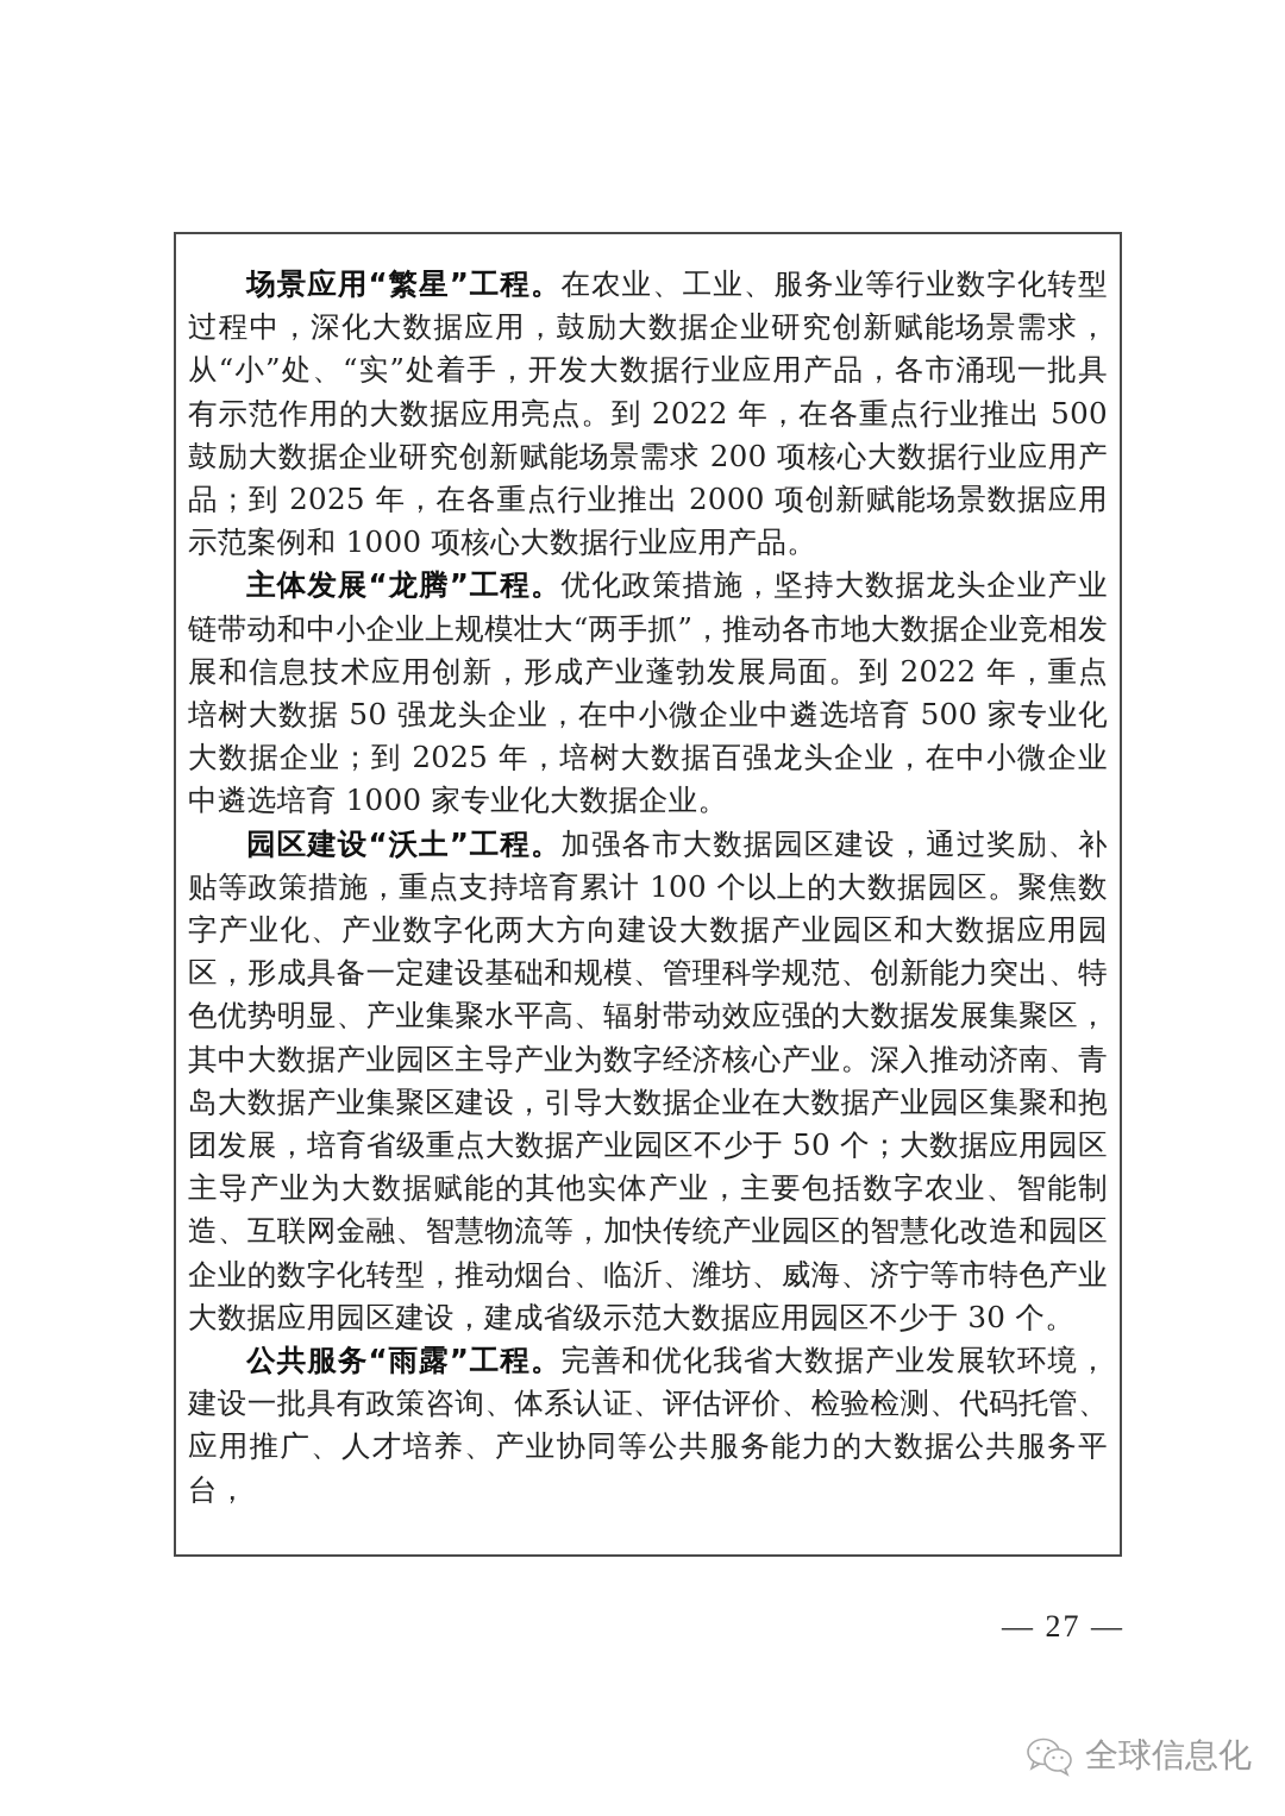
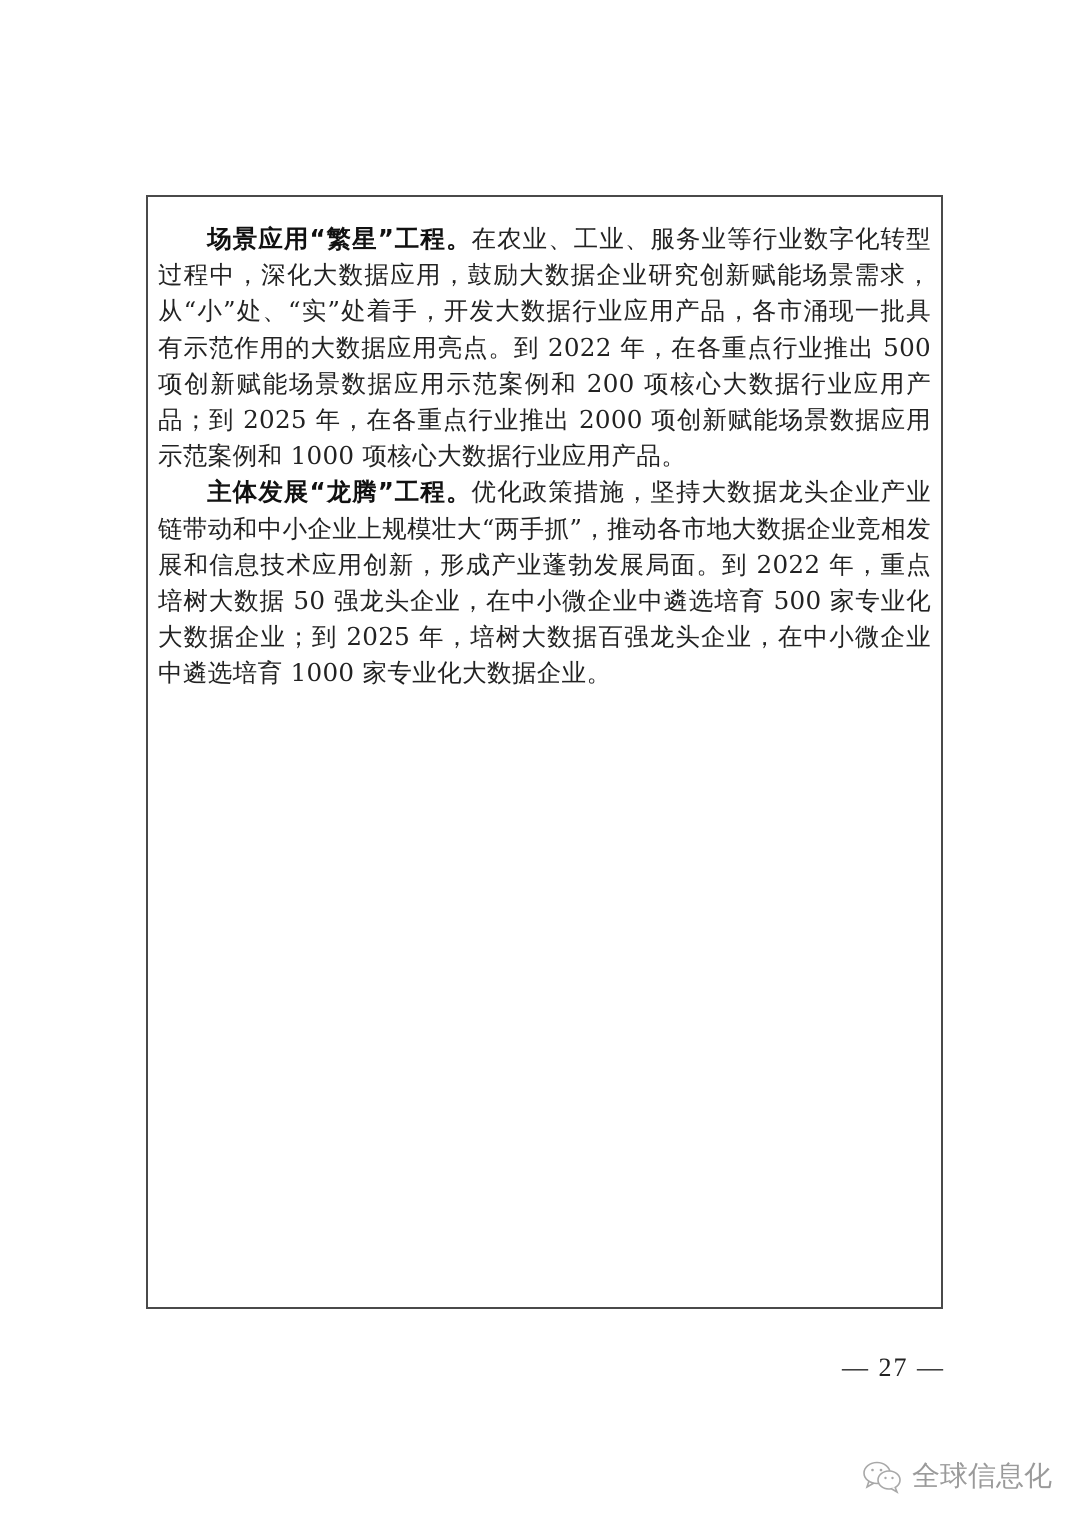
- 场景应用“繁星”工程。在农业、工业、服务业等行业数字化转型过程中，深化大数据应用，鼓励大数据企业研究创新赋能场景需求，从“小”处、“实”处着手，开发大数据行业应用产品，各市涌现一批具有示范作用的大数据应用亮点。到 2022 年，在各重点行业推出 500 鼓励大数据企业研究创新赋能场景需求 200 项核心大数据行业应用产品；到 2025 年，在各重点行业推出 2000 项创新赋能场景数据应用示范案例和 1000 项核心大数据行业应用产品。
+ 场景应用“繁星”工程。在农业、工业、服务业等行业数字化转型过程中，深化大数据应用，鼓励大数据企业研究创新赋能场景需求，从“小”处、“实”处着手，开发大数据行业应用产品，各市涌现一批具有示范作用的大数据应用亮点。到 2022 年，在各重点行业推出 500 项创新赋能场景数据应用示范案例和 200 项核心大数据行业应用产品；到 2025 年，在各重点行业推出 2000 项创新赋能场景数据应用示范案例和 1000 项核心大数据行业应用产品。
  主体发展“龙腾”工程。优化政策措施，坚持大数据龙头企业产业链带动和中小企业上规模壮大“两手抓”，推动各市地大数据企业竞相发展和信息技术应用创新，形成产业蓬勃发展局面。到 2022 年，重点培树大数据 50 强龙头企业，在中小微企业中遴选培育 500 家专业化大数据企业；到 2025 年，培树大数据百强龙头企业，在中小微企业中遴选培育 1000 家专业化大数据企业。
- 园区建设“沃土”工程。加强各市大数据园区建设，通过奖励、补贴等政策措施，重点支持培育累计 100 个以上的大数据园区。聚焦数字产业化、产业数字化两大方向建设大数据产业园区和大数据应用园区，形成具备一定建设基础和规模、管理科学规范、创新能力突出、特色优势明显、产业集聚水平高、辐射带动效应强的大数据发展集聚区，其中大数据产业园区主导产业为数字经济核心产业。深入推动济南、青岛大数据产业集聚区建设，引导大数据企业在大数据产业园区集聚和抱团发展，培育省级重点大数据产业园区不少于 50 个；大数据应用园区主导产业为大数据赋能的其他实体产业，主要包括数字农业、智能制造、互联网金融、智慧物流等，加快传统产业园区的智慧化改造和园区企业的数字化转型，推动烟台、临沂、潍坊、威海、济宁等市特色产业大数据应用园区建设，建成省级示范大数据应用园区不少于 30 个。
- 公共服务“雨露”工程。完善和优化我省大数据产业发展软环境，建设一批具有政策咨询、体系认证、评估评价、检验检测、代码托管、应用推广、人才培养、产业协同等公共服务能力的大数据公共服务平台，
  — 27 —
  全球信息化
